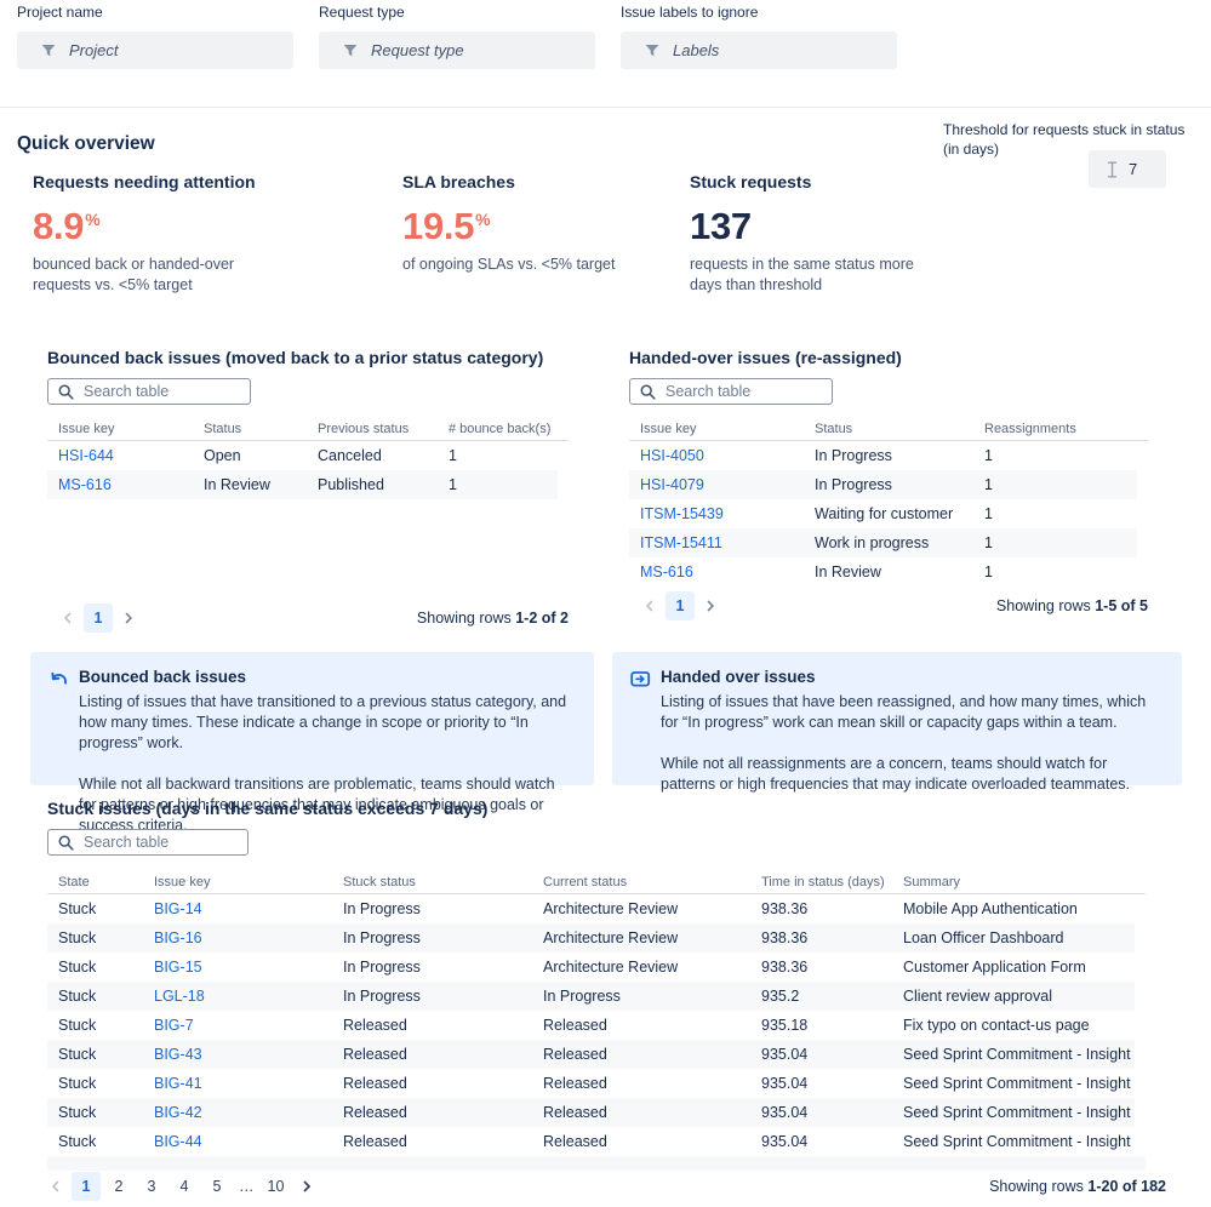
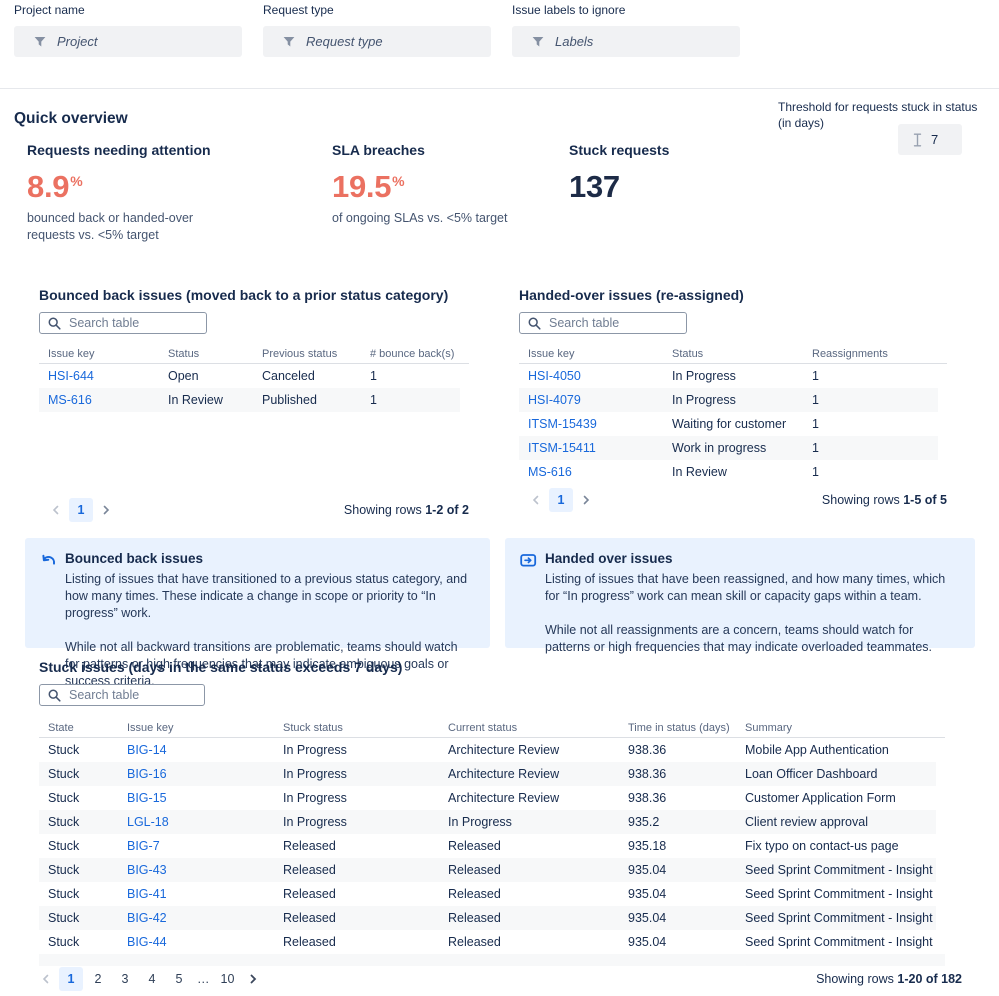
  Project name
  Project
  Request type
  Request type
  Issue labels to ignore
  Labels
  Quick overview
  Threshold for requests stuck in status (in days)
  7
  Requests needing attention
  8.9%
  bounced back or handed-over requests vs. <5% target
  SLA breaches
  19.5%
  of ongoing SLAs vs. <5% target
  Stuck requests
  137
- requests in the same status more days than threshold
  Bounced back issues (moved back to a prior status category)
  Search table
  Issue key
  Status
  Previous status
  # bounce back(s)
  HSI-644
  Open
  Canceled
  1
  MS-616
  In Review
  Published
  1
  1
  Showing rows 1-2 of 2
  Handed-over issues (re-assigned)
  Search table
  Issue key
  Status
  Reassignments
  HSI-4050
  In Progress
  1
  HSI-4079
  In Progress
  1
  ITSM-15439
  Waiting for customer
  1
  ITSM-15411
  Work in progress
  1
  MS-616
  In Review
  1
  1
  Showing rows 1-5 of 5
  Bounced back issues
  Listing of issues that have transitioned to a previous status category, and how many times. These indicate a change in scope or priority to “In progress” work.
  While not all backward transitions are problematic, teams should watch for patterns or high frequencies that may indicate ambiguous goals or success criteria.
  Handed over issues
  Listing of issues that have been reassigned, and how many times, which for “In progress” work can mean skill or capacity gaps within a team.
  While not all reassignments are a concern, teams should watch for patterns or high frequencies that may indicate overloaded teammates.
  Stuck issues (days in the same status exceeds 7 days)
  Search table
  State
  Issue key
  Stuck status
  Current status
  Time in status (days)
  Summary
  Stuck
  BIG-14
  In Progress
  Architecture Review
  938.36
  Mobile App Authentication
  Stuck
  BIG-16
  In Progress
  Architecture Review
  938.36
  Loan Officer Dashboard
  Stuck
  BIG-15
  In Progress
  Architecture Review
  938.36
  Customer Application Form
  Stuck
  LGL-18
  In Progress
  In Progress
  935.2
  Client review approval
  Stuck
  BIG-7
  Released
  Released
  935.18
  Fix typo on contact-us page
  Stuck
  BIG-43
  Released
  Released
  935.04
  Seed Sprint Commitment - Insight
  Stuck
  BIG-41
  Released
  Released
  935.04
  Seed Sprint Commitment - Insight
  Stuck
  BIG-42
  Released
  Released
  935.04
  Seed Sprint Commitment - Insight
  Stuck
  BIG-44
  Released
  Released
  935.04
  Seed Sprint Commitment - Insight
  1
  2
  3
  4
  5
  …
  10
  Showing rows 1-20 of 182
